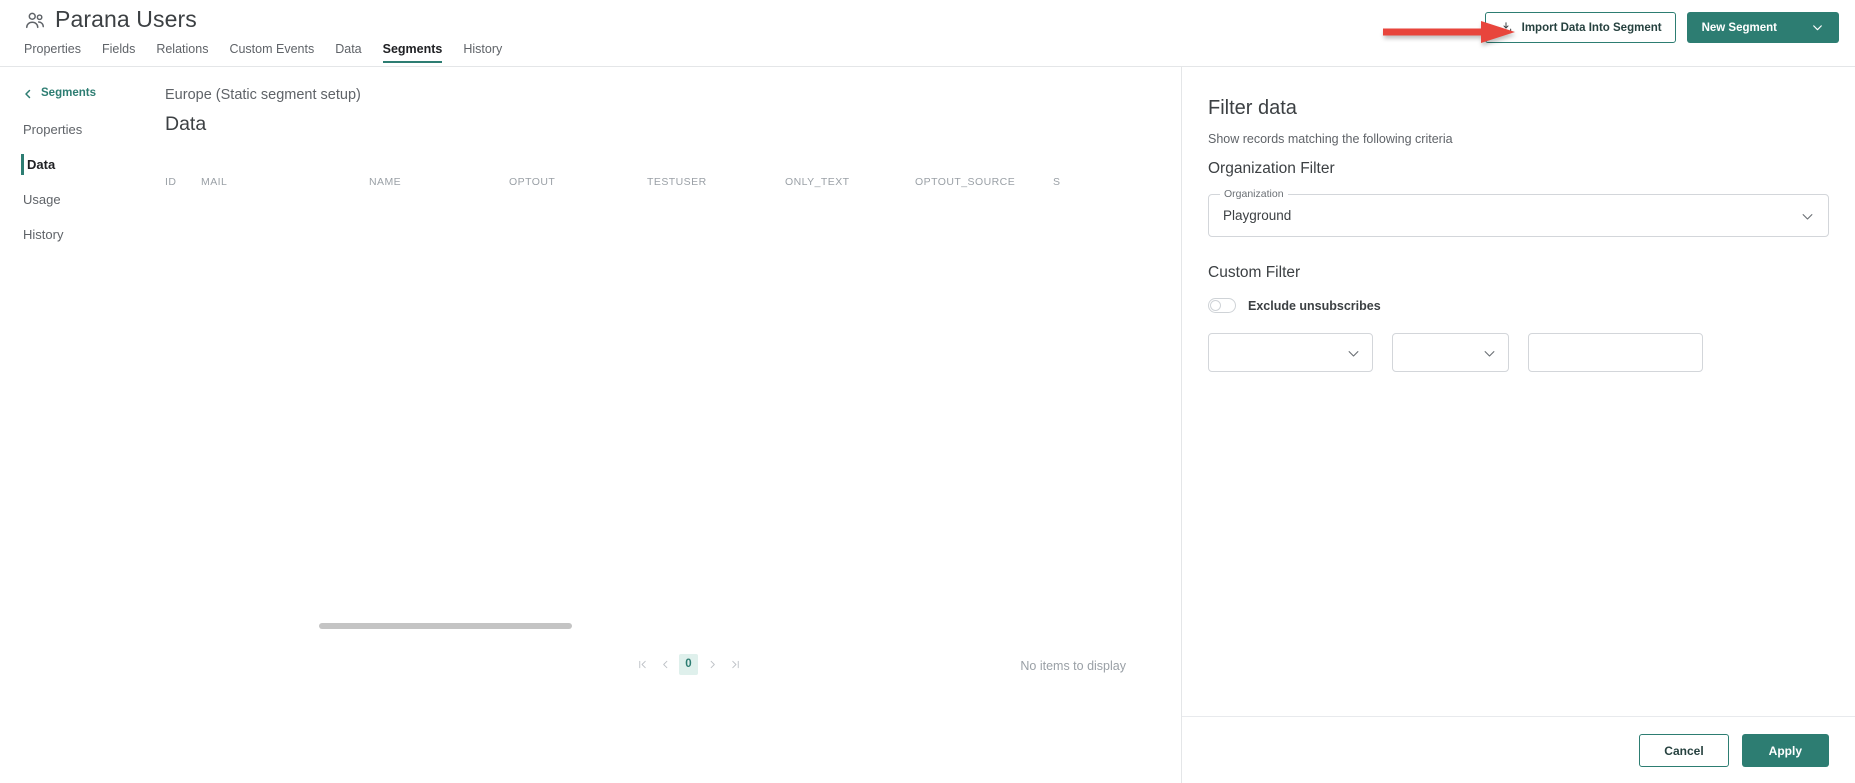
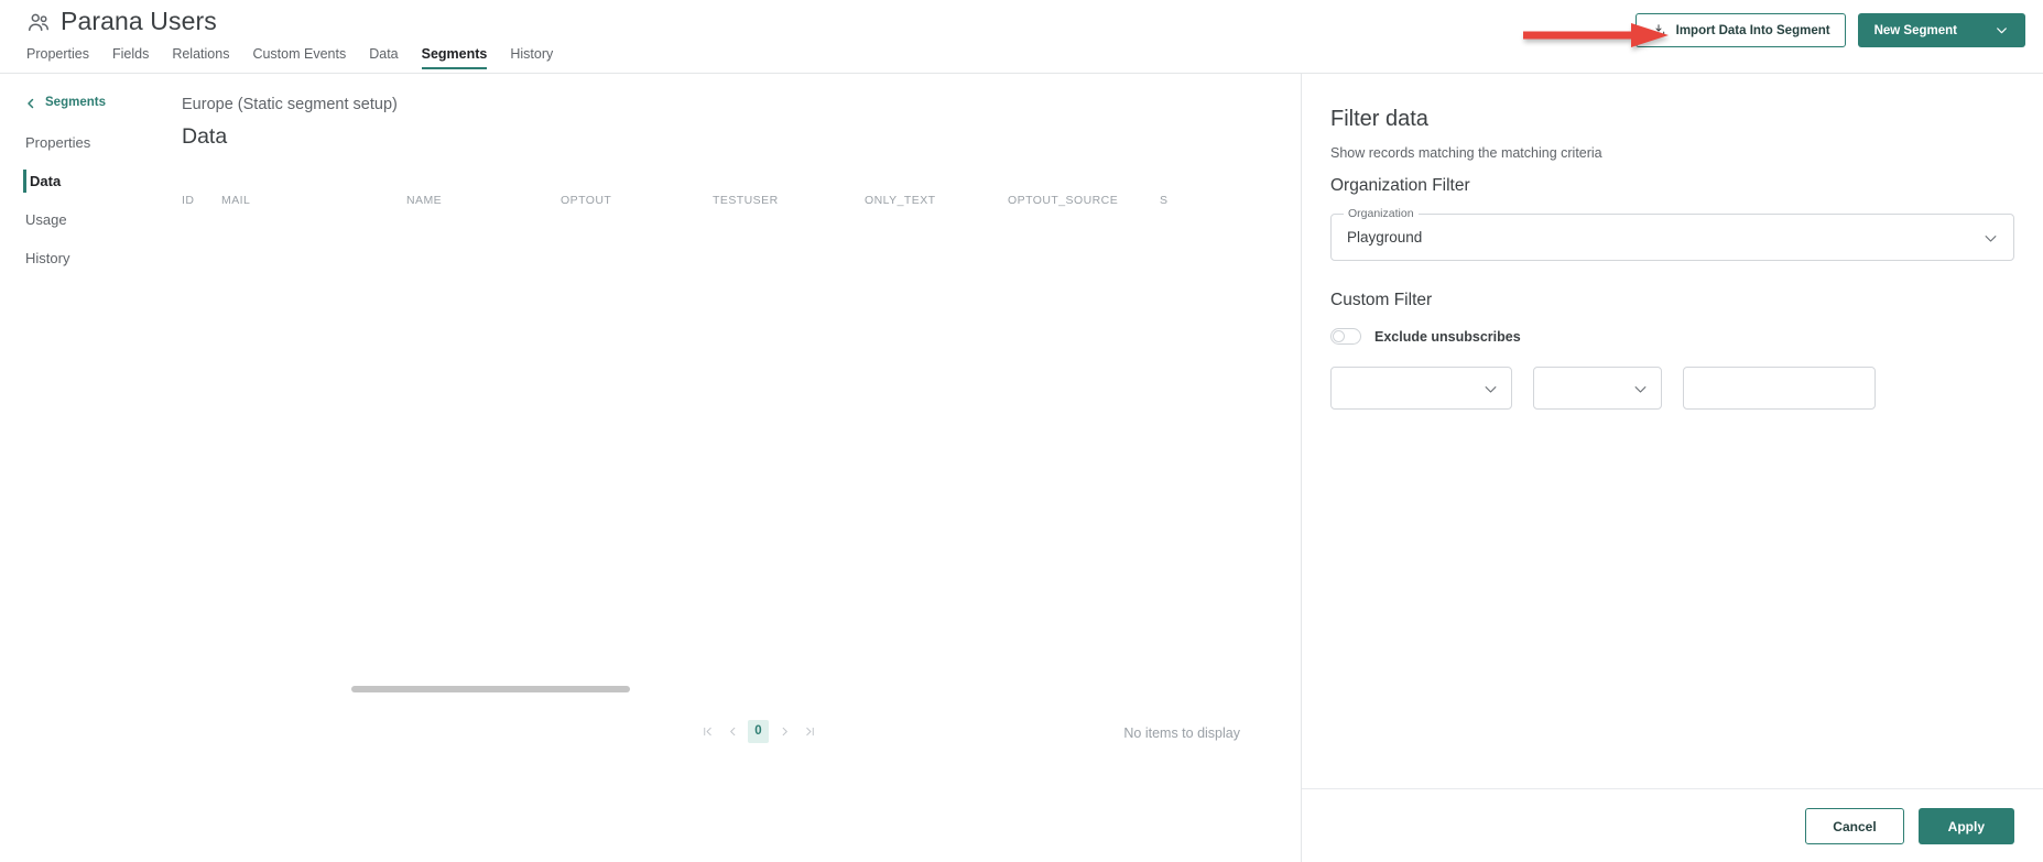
  Parana Users
  Properties
  Fields
  Relations
  Custom Events
  Data
  Segments
  History
  Import Data Into Segment
  New Segment
  Segments
  Properties
  Data
  Usage
  History
  Europe (Static segment setup)
  Data
  ID
  MAIL
  NAME
  OPTOUT
  TESTUSER
  ONLY_TEXT
  OPTOUT_SOURCE
  S
  0
  No items to display
  Filter data
- Show records matching the following criteria
+ Show records matching the matching criteria
  Organization Filter
  Organization
  Playground
  Custom Filter
  Exclude unsubscribes
  Cancel
  Apply
